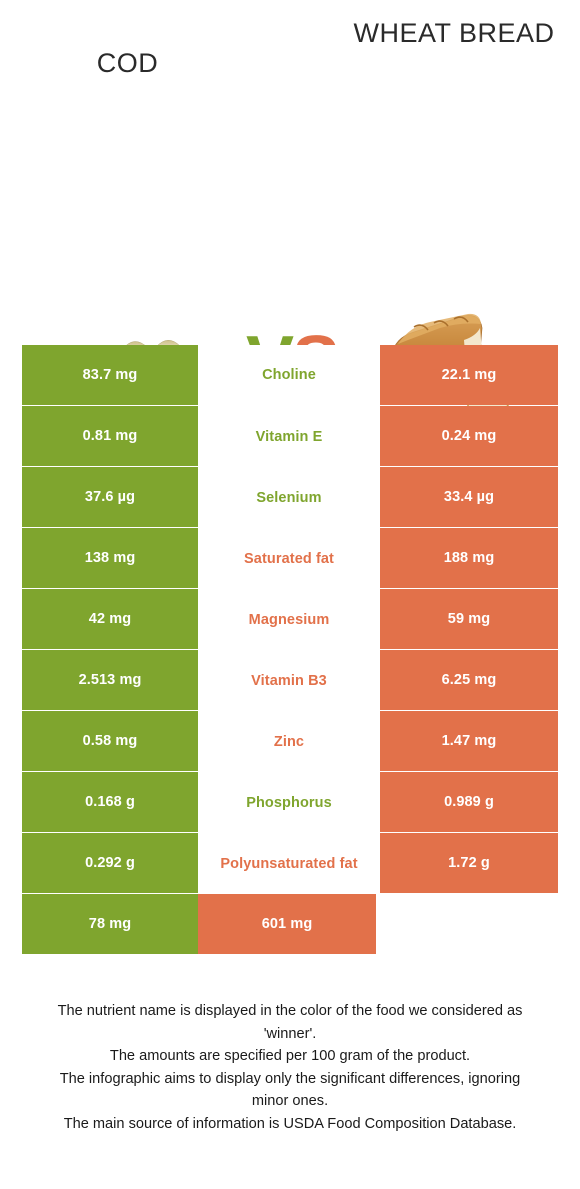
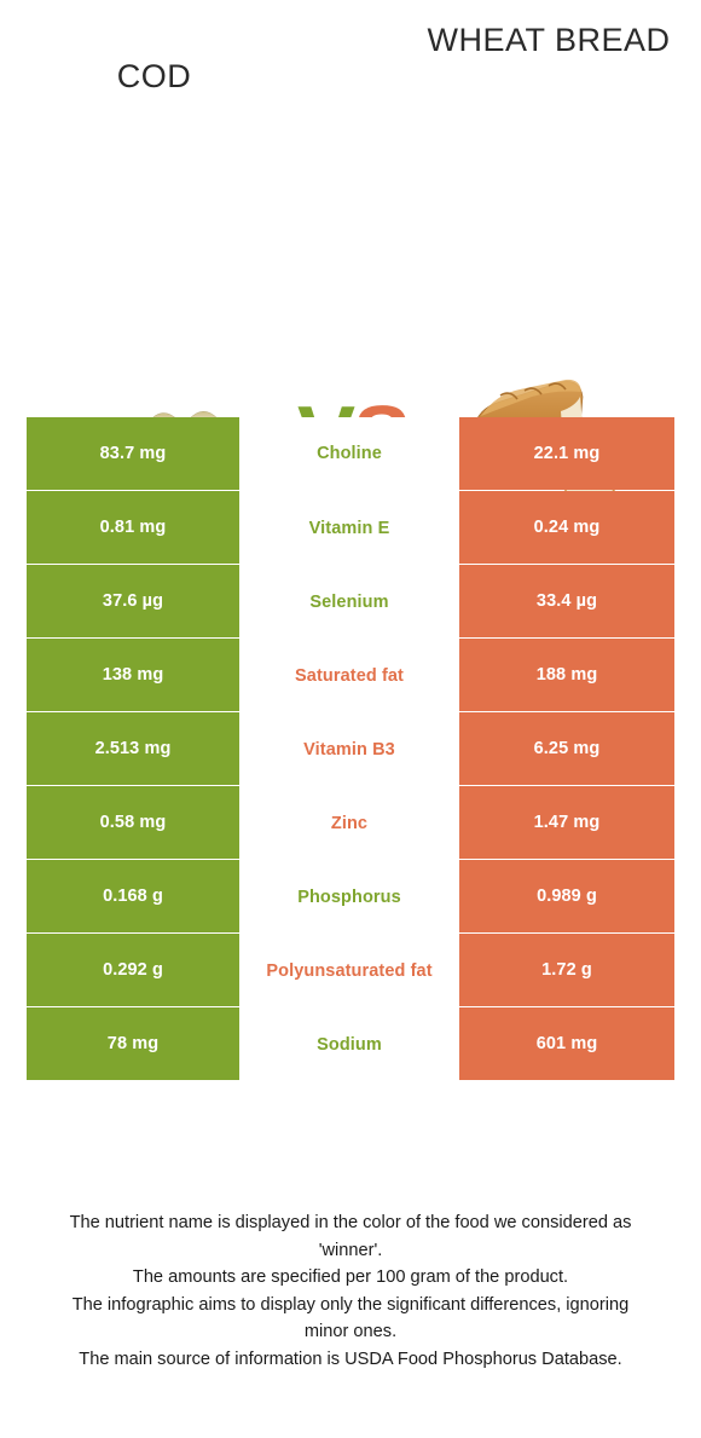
  COD
  WHEAT BREAD
  83.7 mg
  Choline
  22.1 mg
  0.81 mg
  Vitamin E
  0.24 mg
  37.6 µg
  Selenium
  33.4 µg
  138 mg
  Saturated fat
  188 mg
- 42 mg
- Magnesium
- 59 mg
  2.513 mg
  Vitamin B3
  6.25 mg
  0.58 mg
  Zinc
  1.47 mg
  0.168 g
  Phosphorus
  0.989 g
  0.292 g
  Polyunsaturated fat
  1.72 g
  78 mg
+ Sodium
  601 mg
  The nutrient name is displayed in the color of the food we considered as
  'winner'.
  The amounts are specified per 100 gram of the product.
  The infographic aims to display only the significant differences, ignoring
  minor ones.
- The main source of information is USDA Food Composition Database.
+ The main source of information is USDA Food Phosphorus Database.
